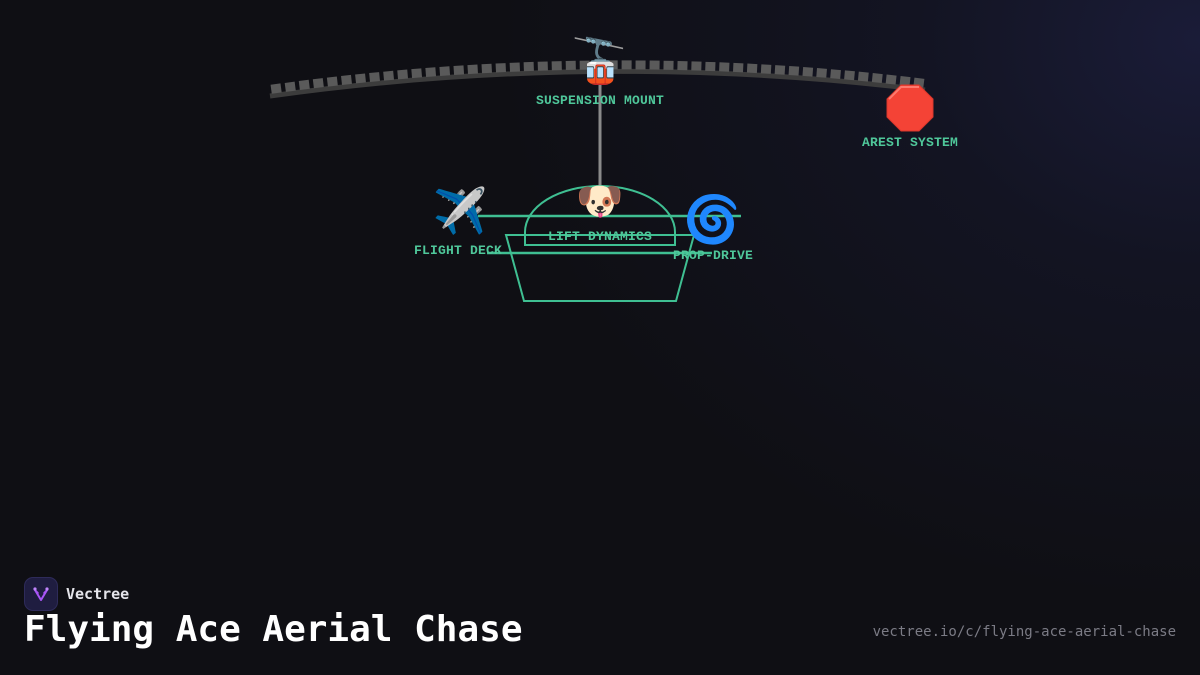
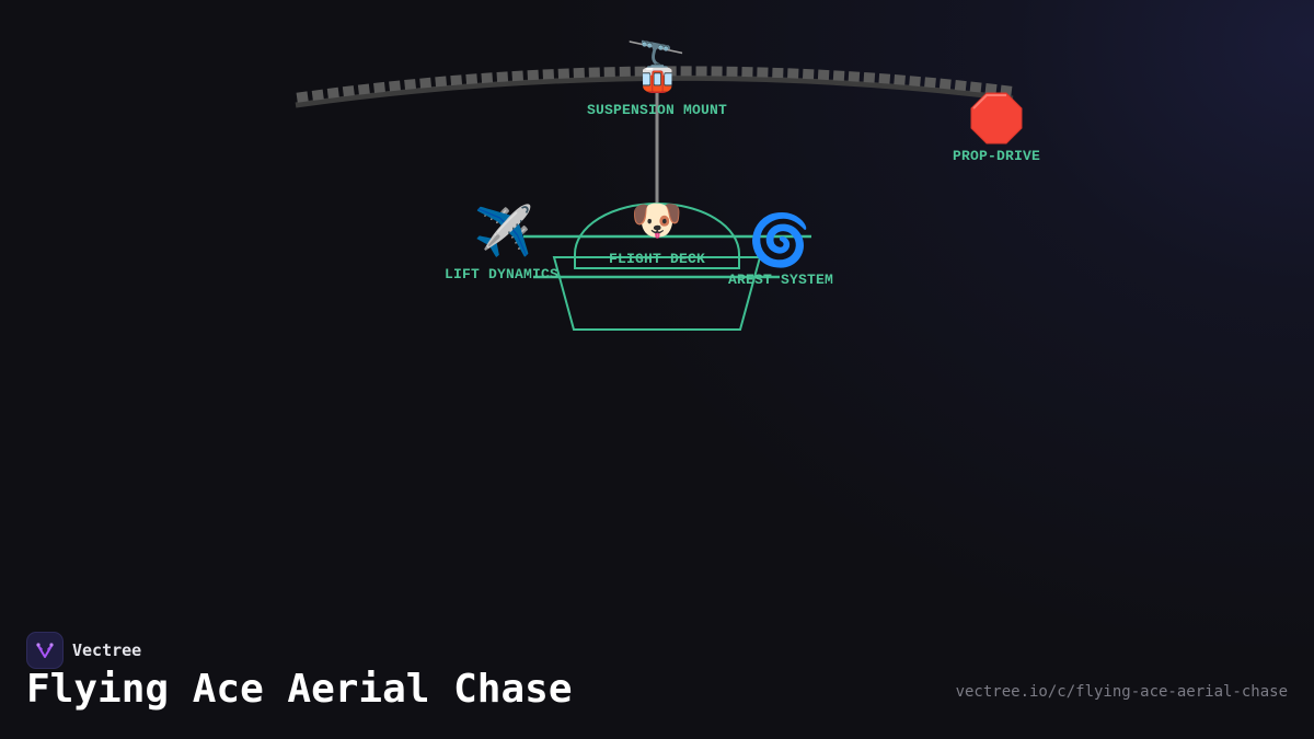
  🚡
  SUSPENSION MOUNT
- AREST SYSTEM
+ PROP-DRIVE
  ✈️
- FLIGHT DECK
+ LIFT DYNAMICS
  🐶
- LIFT DYNAMICS
+ FLIGHT DECK
  🌀
- PROP-DRIVE
+ AREST SYSTEM
  Vectree
  Flying Ace Aerial Chase
  vectree.io/c/flying-ace-aerial-chase
